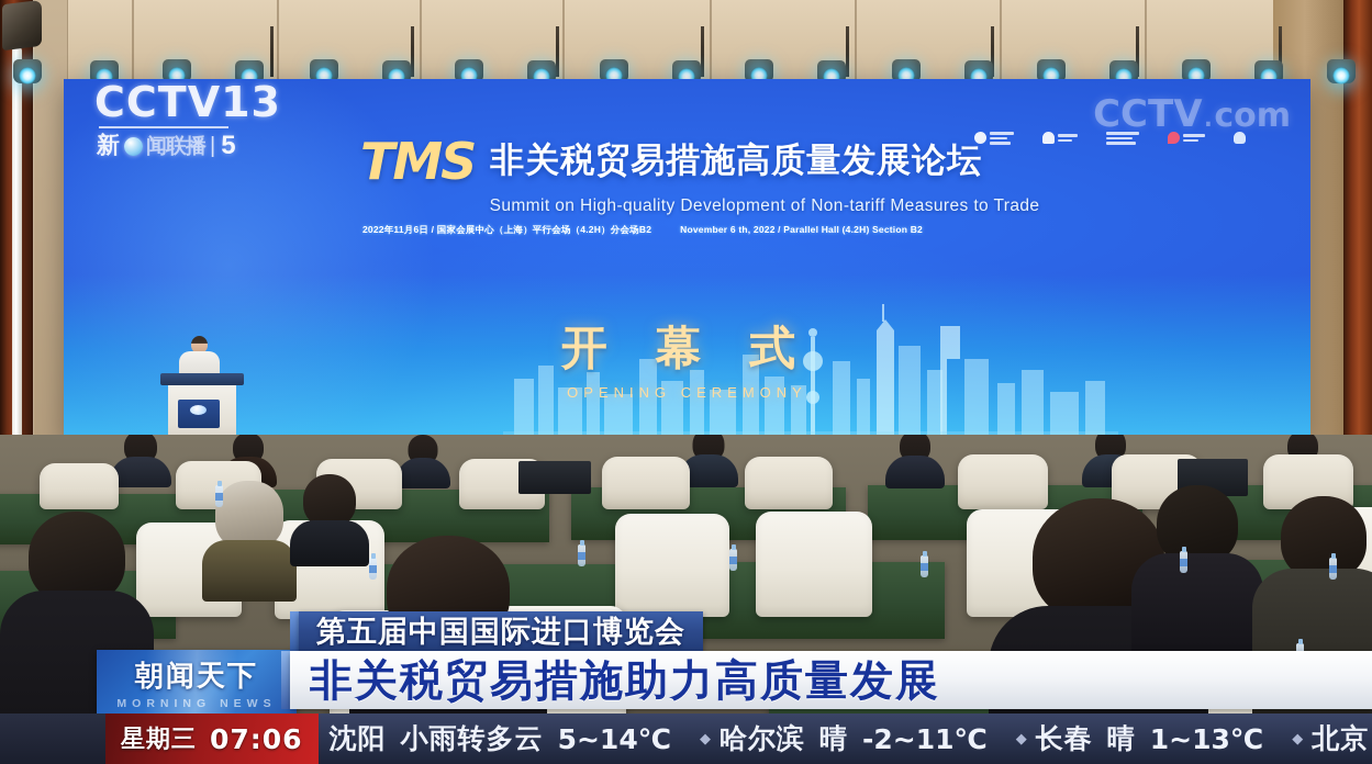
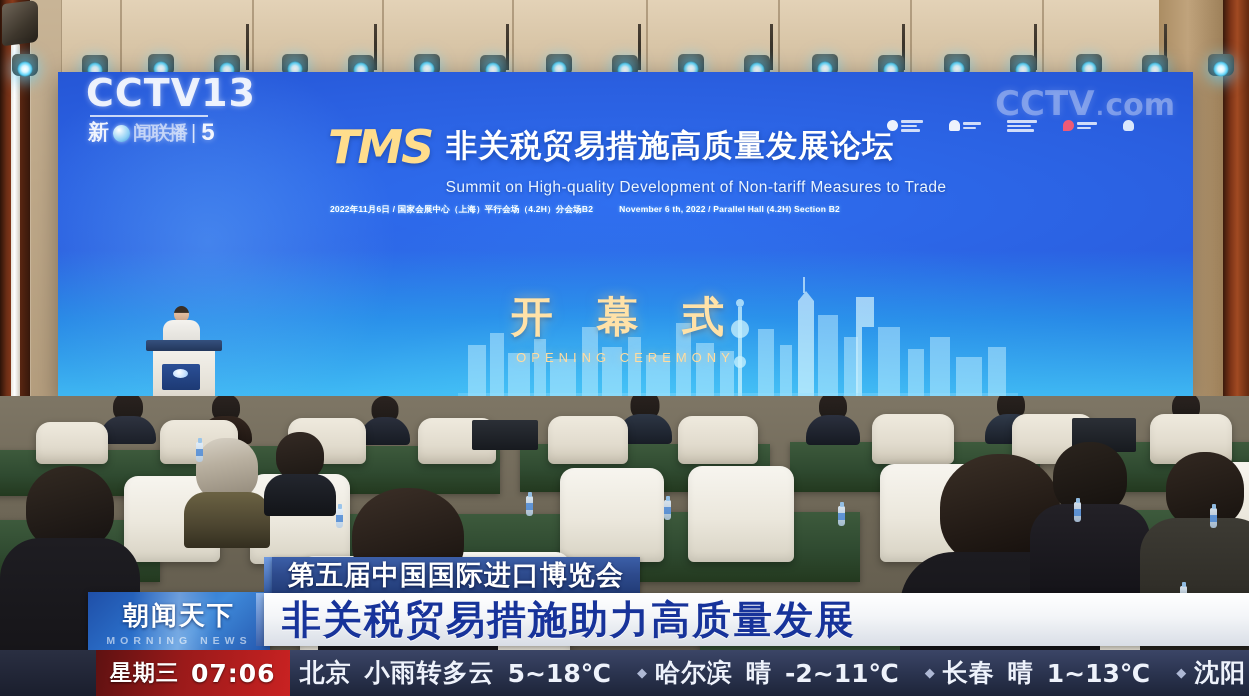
  CCTV13
  新
  闻联播
  |
  5
  CCTV.com
  TMS
  非关税贸易措施高质量发展论坛
  Summit on High-quality Development of Non-tariff Measures to Trade
  2022年11月6日 / 国家会展中心（上海）平行会场（4.2H）分会场B2
  November 6 th, 2022 / Parallel Hall (4.2H) Section B2
  开 幕 式
  OPENING CEREMONY
  朝闻天下
  MORNING NEWS
  第五届中国国际进口博览会
  非关税贸易措施助力高质量发展
  星期三
  07:06
- 沈阳
+ 北京
  小雨转多云
- 5~14℃
+ 5~18℃
  ◆
  哈尔滨
  晴
  -2~11℃
  ◆
  长春
  晴
  1~13℃
  ◆
- 北京
+ 沈阳
